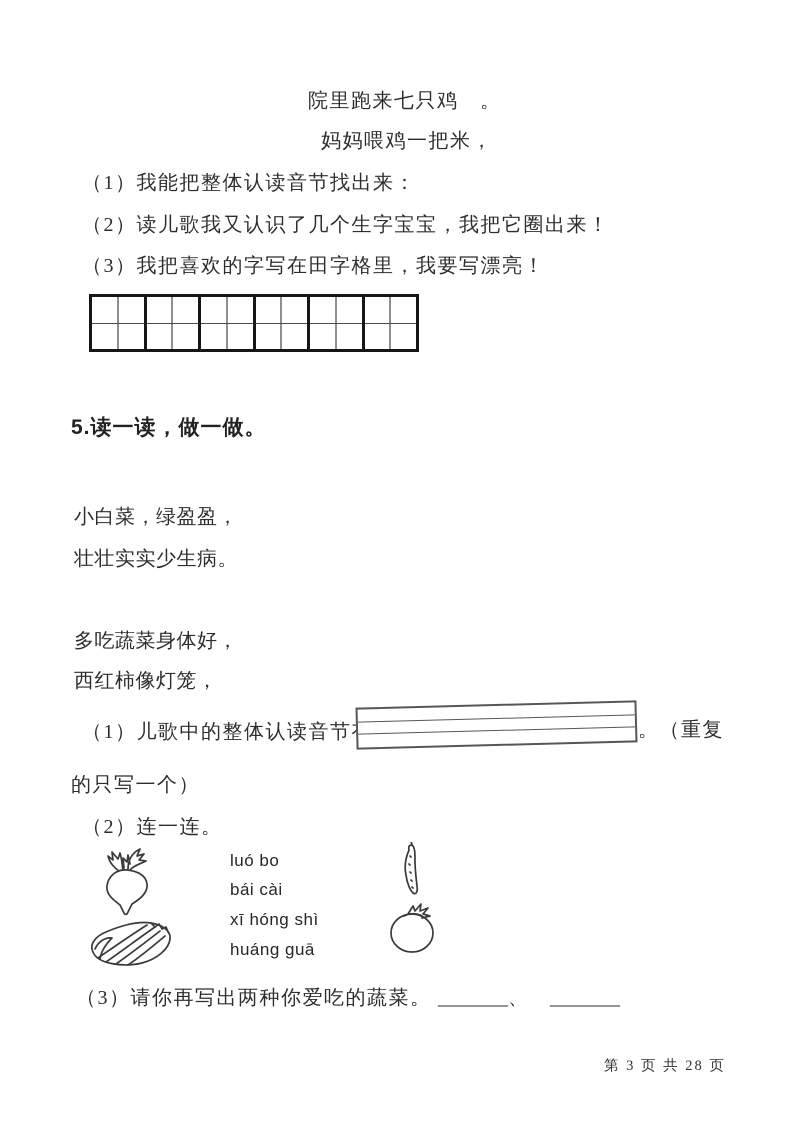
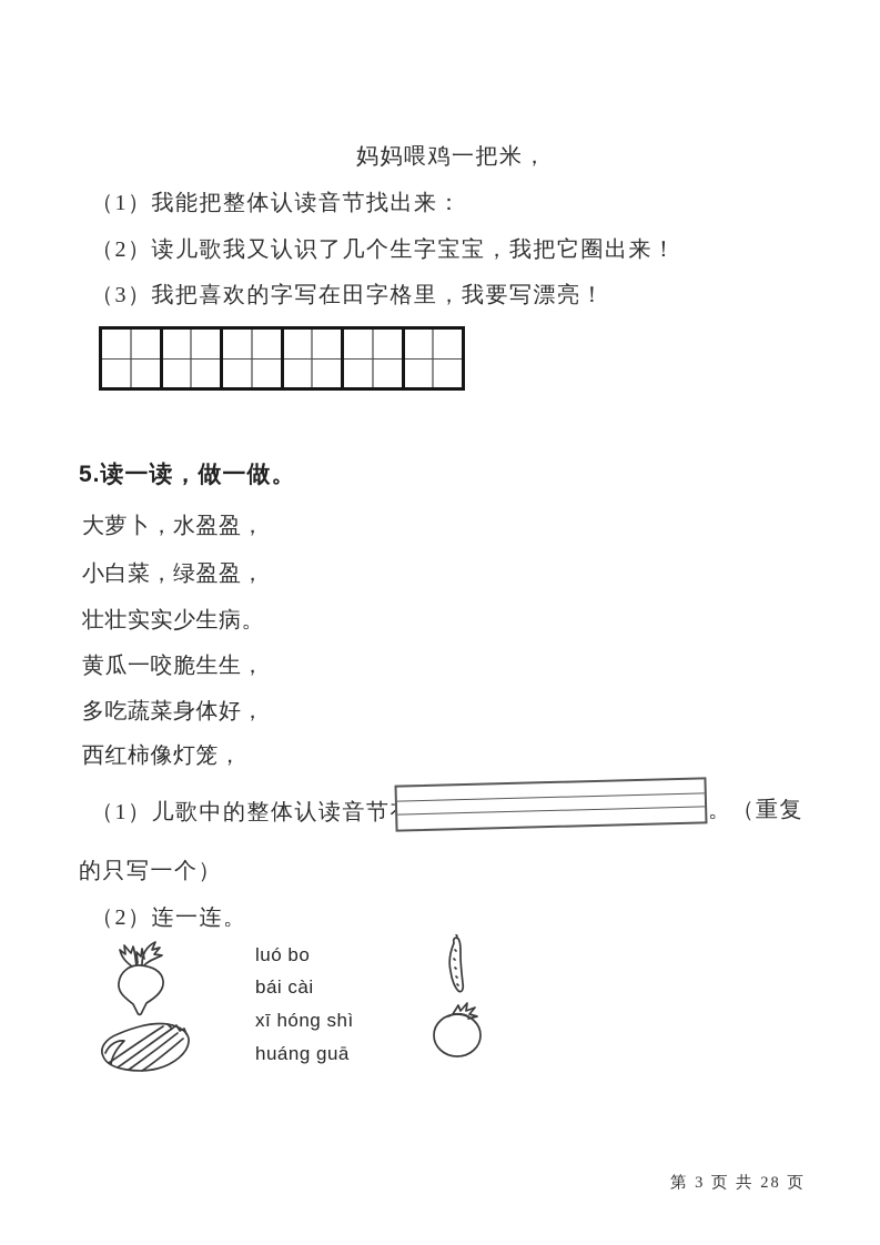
- 院里跑来七只鸡 。
  妈妈喂鸡一把米，
  （1）我能把整体认读音节找出来：
  （2）读儿歌我又认识了几个生字宝宝，我把它圈出来！
  （3）我把喜欢的字写在田字格里，我要写漂亮！
  5.读一读，做一做。
+ 大萝卜，水盈盈，
  小白菜，绿盈盈，
  壮壮实实少生病。
+ 黄瓜一咬脆生生，
  多吃蔬菜身体好，
  西红柿像灯笼，
  （1）儿歌中的整体认读音节
  。（重复
  的只写一个）
  （2）连一连。
  luó bo
  bái cài
  xī hóng shì
  huáng guā
- （3）请你再写出两种你爱吃的蔬菜。 _______、 _______
  第 3 页 共 28 页
